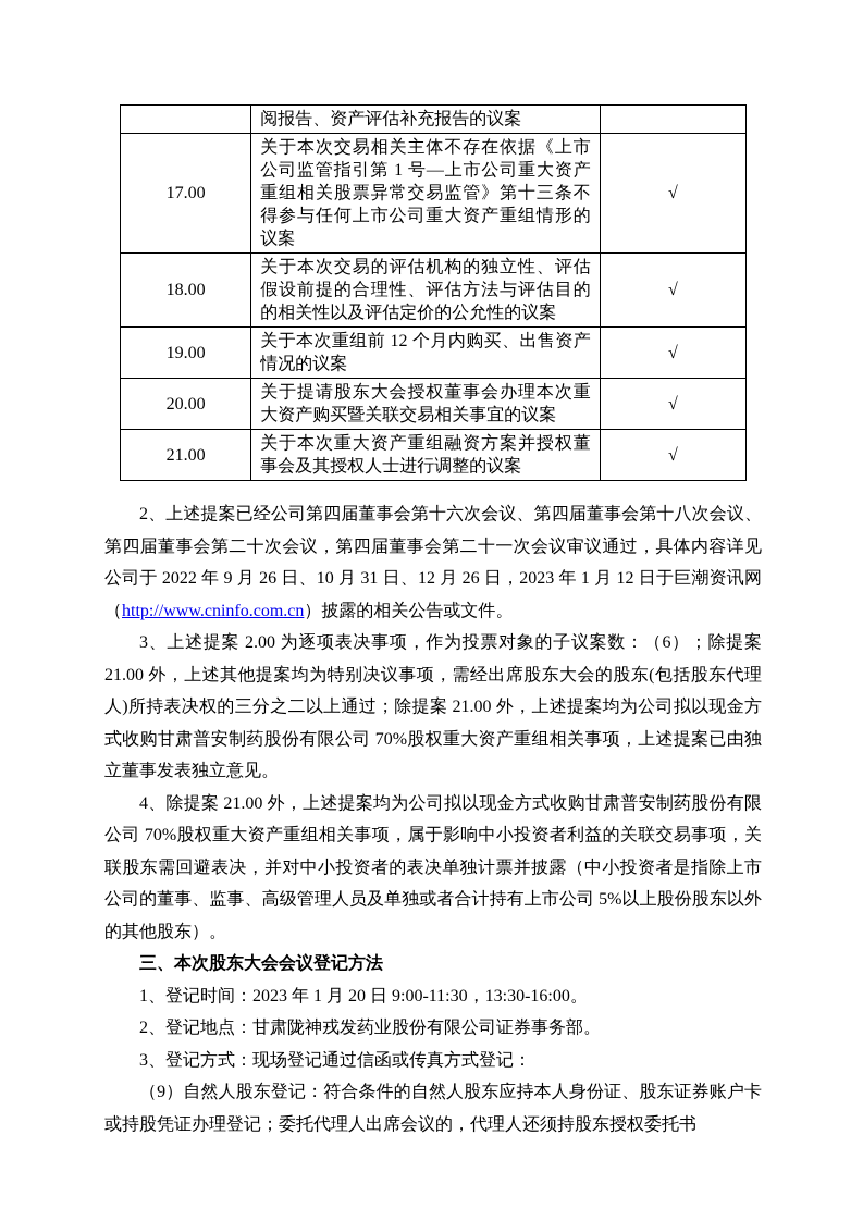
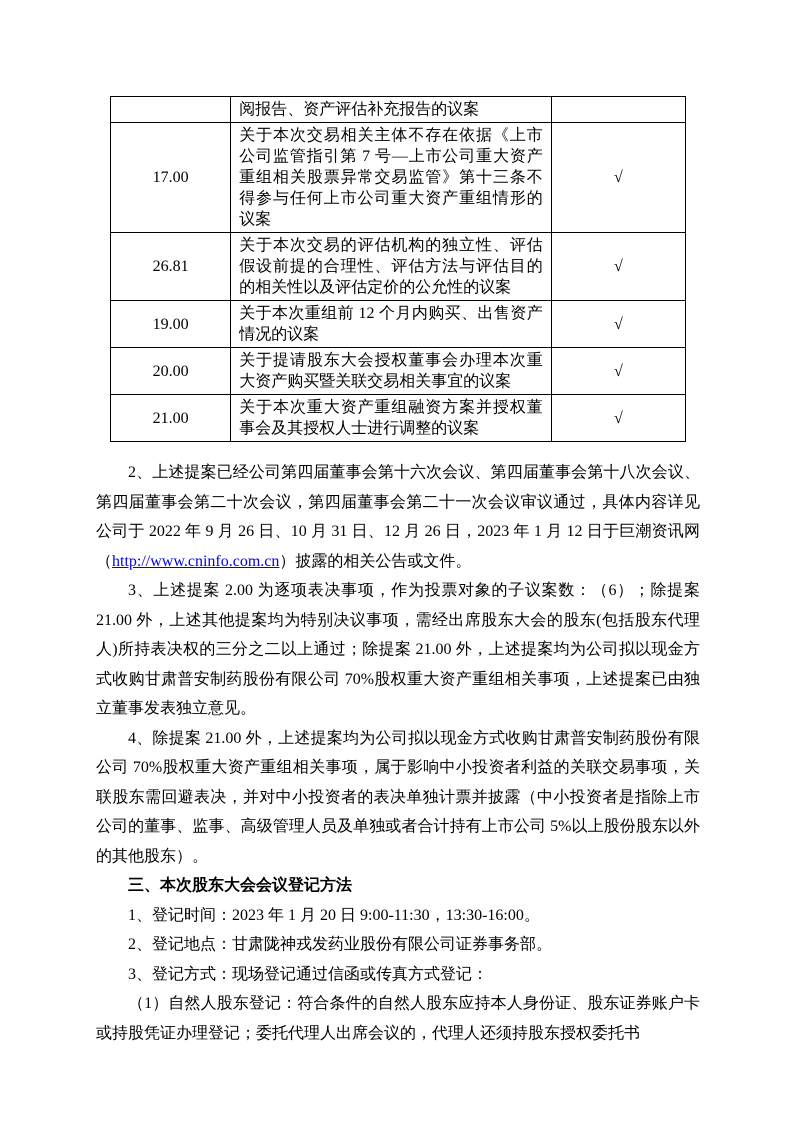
  	阅报告、资产评估补充报告的议案
- 17.00	关于本次交易相关主体不存在依据《上市公司监管指引第 1 号—上市公司重大资产重组相关股票异常交易监管》第十三条不得参与任何上市公司重大资产重组情形的议案	√
+ 17.00	关于本次交易相关主体不存在依据《上市公司监管指引第 7 号—上市公司重大资产重组相关股票异常交易监管》第十三条不得参与任何上市公司重大资产重组情形的议案	√
- 18.00	关于本次交易的评估机构的独立性、评估假设前提的合理性、评估方法与评估目的的相关性以及评估定价的公允性的议案	√
+ 26.81	关于本次交易的评估机构的独立性、评估假设前提的合理性、评估方法与评估目的的相关性以及评估定价的公允性的议案	√
  19.00	关于本次重组前 12 个月内购买、出售资产情况的议案	√
  20.00	关于提请股东大会授权董事会办理本次重大资产购买暨关联交易相关事宜的议案	√
  21.00	关于本次重大资产重组融资方案并授权董事会及其授权人士进行调整的议案	√
  2、上述提案已经公司第四届董事会第十六次会议、第四届董事会第十八次会议、第四届董事会第二十次会议，第四届董事会第二十一次会议审议通过，具体内容详见公司于 2022 年 9 月 26 日、10 月 31 日、12 月 26 日，2023 年 1 月 12 日于巨潮资讯网（http://www.cninfo.com.cn）披露的相关公告或文件。
  3、上述提案 2.00 为逐项表决事项，作为投票对象的子议案数：（6）；除提案 21.00 外，上述其他提案均为特别决议事项，需经出席股东大会的股东(包括股东代理人)所持表决权的三分之二以上通过；除提案 21.00 外，上述提案均为公司拟以现金方式收购甘肃普安制药股份有限公司 70%股权重大资产重组相关事项，上述提案已由独立董事发表独立意见。
  4、除提案 21.00 外，上述提案均为公司拟以现金方式收购甘肃普安制药股份有限公司 70%股权重大资产重组相关事项，属于影响中小投资者利益的关联交易事项，关联股东需回避表决，并对中小投资者的表决单独计票并披露（中小投资者是指除上市公司的董事、监事、高级管理人员及单独或者合计持有上市公司 5%以上股份股东以外的其他股东）。
  三、本次股东大会会议登记方法
  1、登记时间：2023 年 1 月 20 日 9:00-11:30，13:30-16:00。
  2、登记地点：甘肃陇神戎发药业股份有限公司证券事务部。
  3、登记方式：现场登记通过信函或传真方式登记：
- （9）自然人股东登记：符合条件的自然人股东应持本人身份证、股东证券账户卡或持股凭证办理登记；委托代理人出席会议的，代理人还须持股东授权委托书
+ （1）自然人股东登记：符合条件的自然人股东应持本人身份证、股东证券账户卡或持股凭证办理登记；委托代理人出席会议的，代理人还须持股东授权委托书
